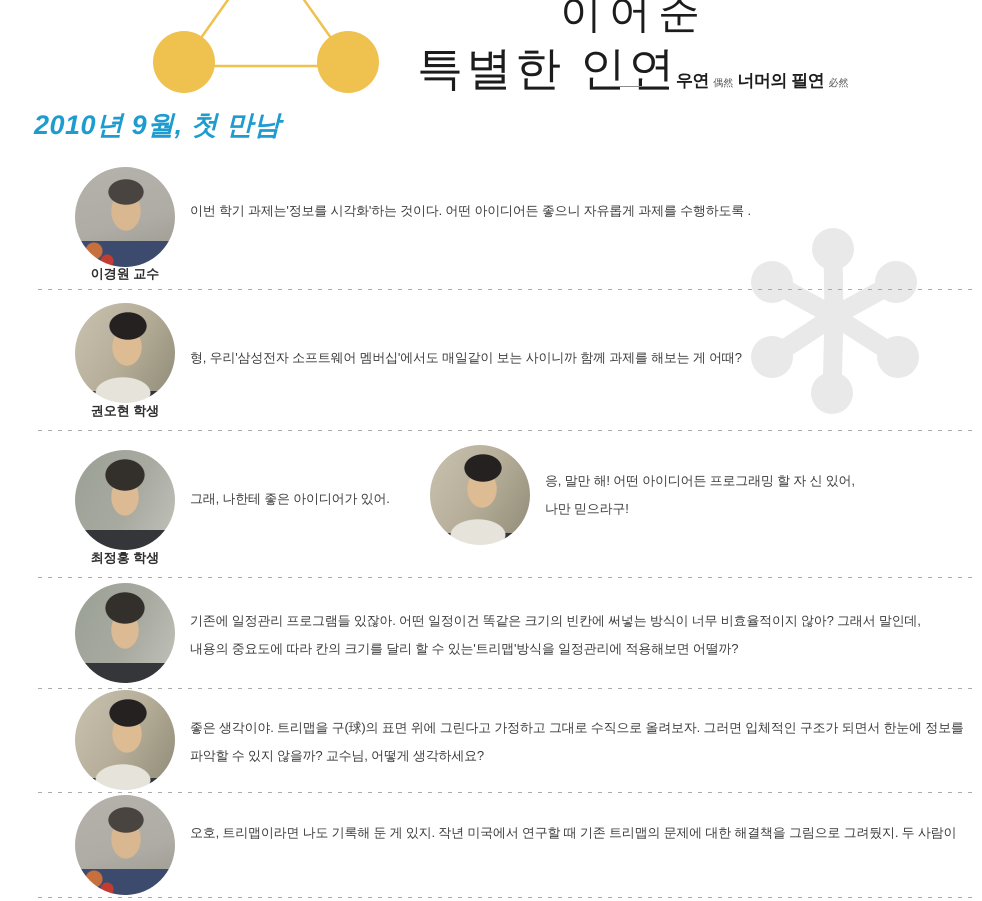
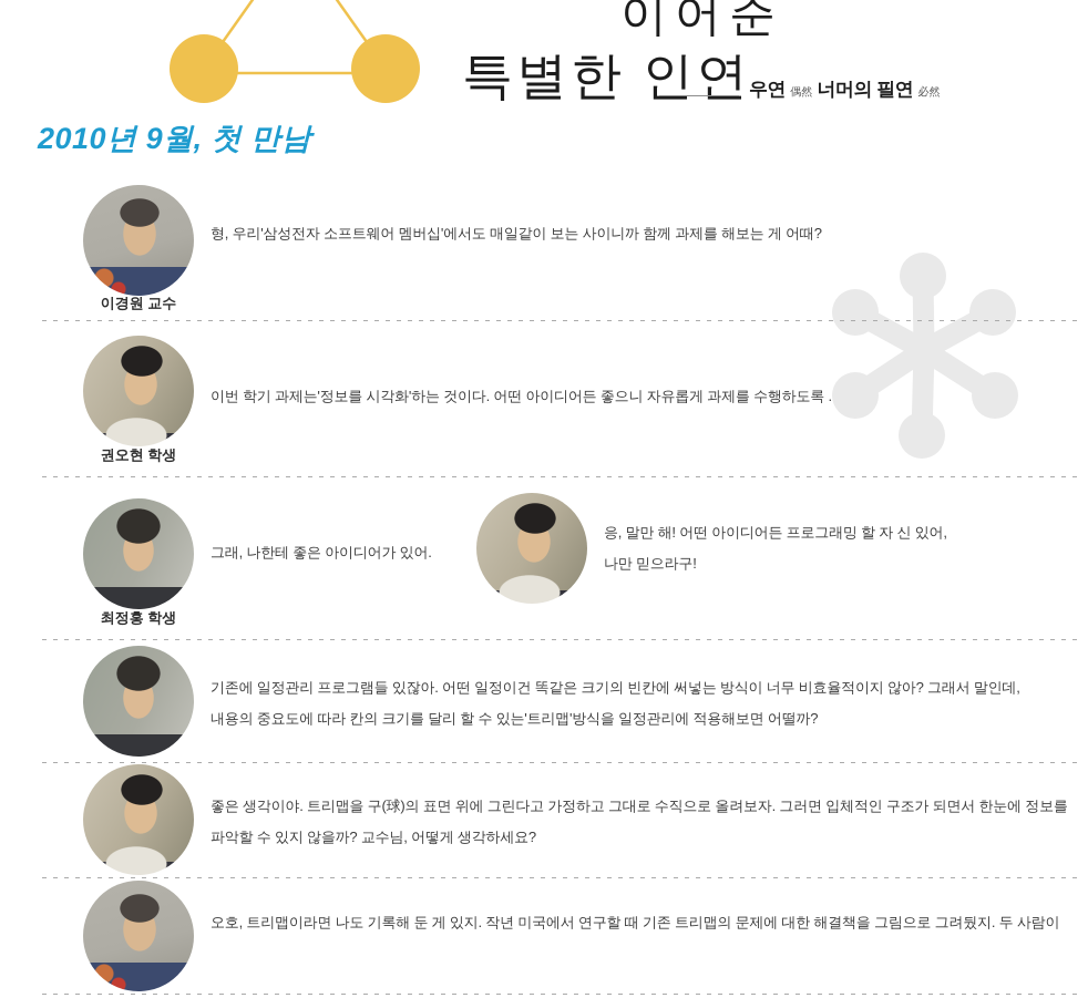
  이어준
  특별한 인연
  우연 偶然 너머의 필연 必然
  2010년 9월, 첫 만남
  이경원 교수
- 이번 학기 과제는'정보를 시각화'하는 것이다. 어떤 아이디어든 좋으니 자유롭게 과제를 수행하도록 .
+ 형, 우리'삼성전자 소프트웨어 멤버십'에서도 매일같이 보는 사이니까 함께 과제를 해보는 게 어때?
  권오현 학생
- 형, 우리'삼성전자 소프트웨어 멤버십'에서도 매일같이 보는 사이니까 함께 과제를 해보는 게 어때?
+ 이번 학기 과제는'정보를 시각화'하는 것이다. 어떤 아이디어든 좋으니 자유롭게 과제를 수행하도록 .
  최정홍 학생
  그래, 나한테 좋은 아이디어가 있어.
  응, 말만 해! 어떤 아이디어든 프로그래밍 할 자 신 있어,
  나만 믿으라구!
  기존에 일정관리 프로그램들 있잖아. 어떤 일정이건 똑같은 크기의 빈칸에 써넣는 방식이 너무 비효율적이지 않아? 그래서 말인데,
  내용의 중요도에 따라 칸의 크기를 달리 할 수 있는'트리맵'방식을 일정관리에 적용해보면 어떨까?
  좋은 생각이야. 트리맵을 구(球)의 표면 위에 그린다고 가정하고 그대로 수직으로 올려보자. 그러면 입체적인 구조가 되면서 한눈에 정보를
  파악할 수 있지 않을까? 교수님, 어떻게 생각하세요?
  오호, 트리맵이라면 나도 기록해 둔 게 있지. 작년 미국에서 연구할 때 기존 트리맵의 문제에 대한 해결책을 그림으로 그려뒀지. 두 사람이
